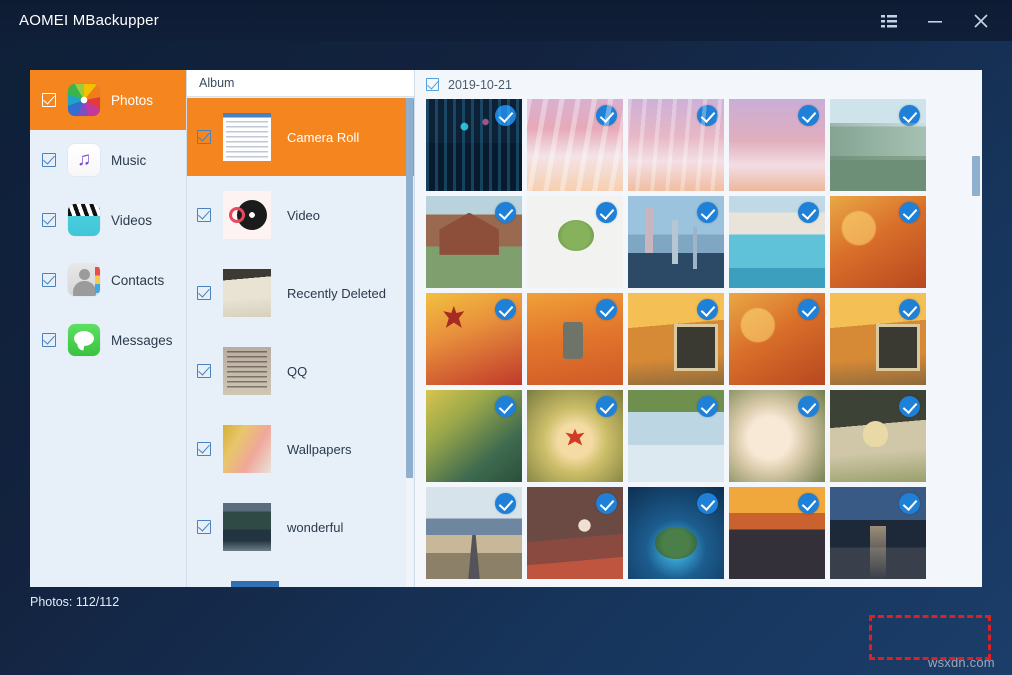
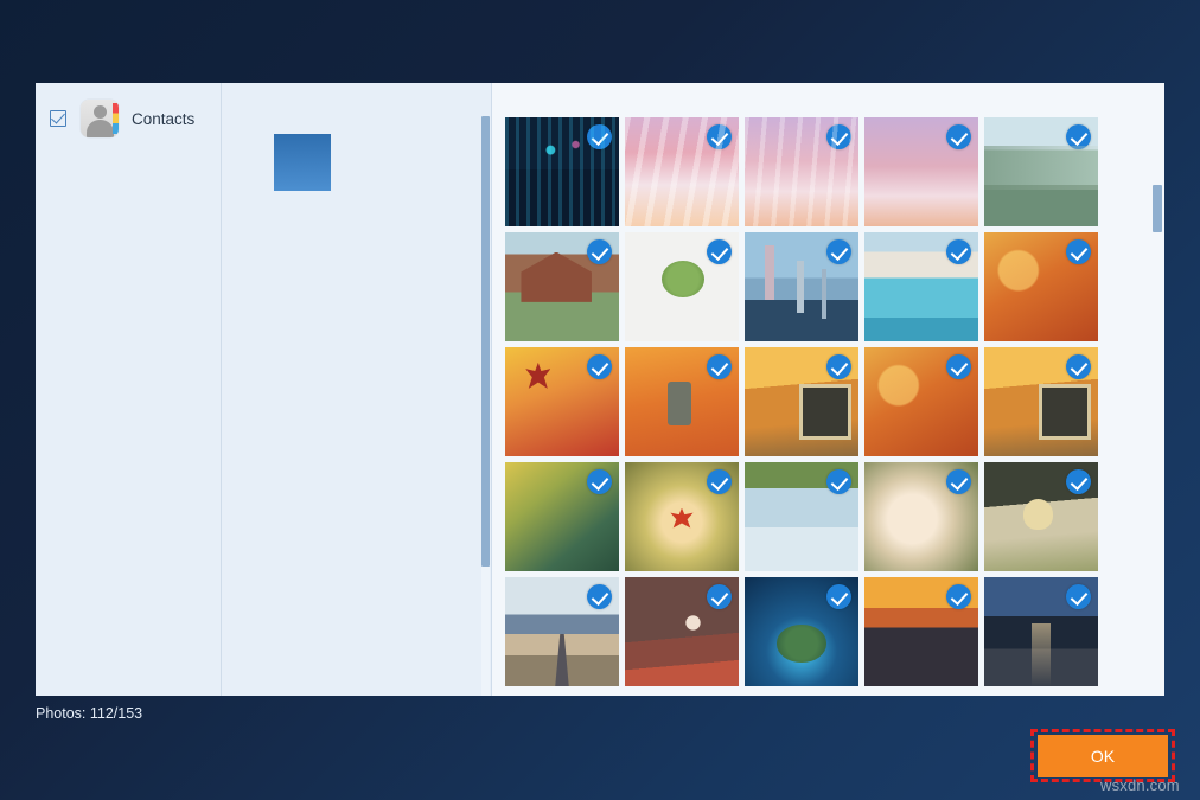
- AOMEI MBackupper
- Photos
- ♫
- Music
- Videos
  Contacts
- Messages
- Album
- Camera Roll
- Video
- Recently Deleted
- QQ
- Wallpapers
- wonderful
- 2019-10-21
- Photos: 112/112
+ Photos: 112/153
+ OK
  wsxdn.com
